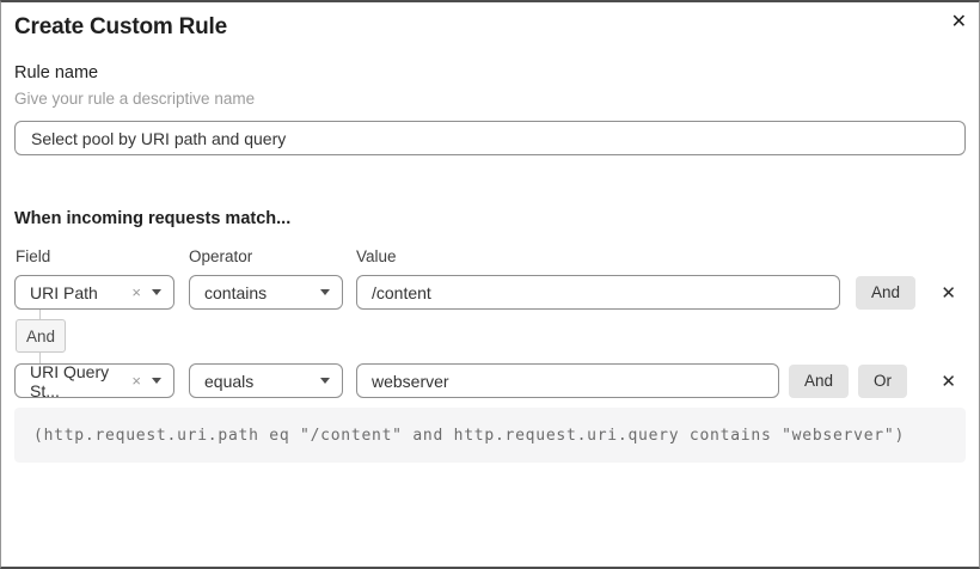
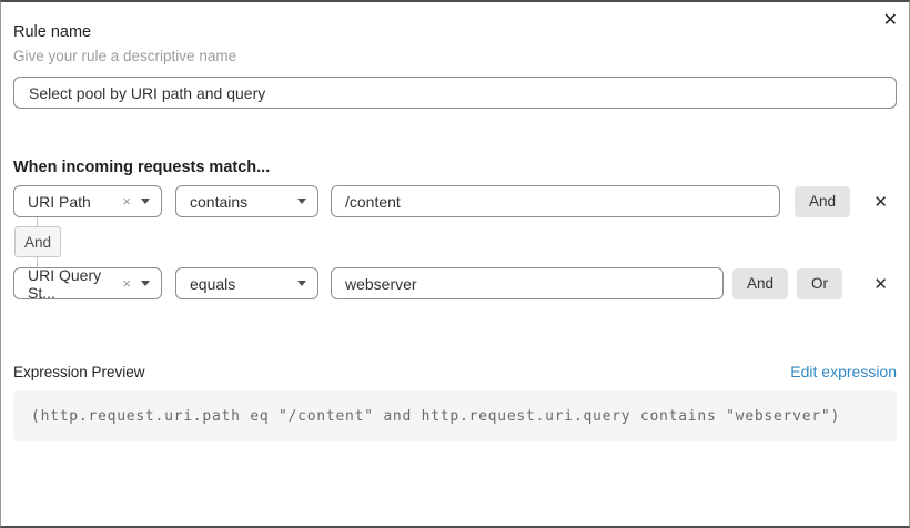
  ✕
- Create Custom Rule
  Rule name
  Give your rule a descriptive name
  Select pool by URI path and query
  When incoming requests match...
- Field
- Operator
- Value
  URI Path
  ×
  contains
  /content
  And
  ✕
  And
  URI Query St...
  ×
  equals
  webserver
  And
  Or
  ✕
+ Expression Preview
+ Edit expression
  (http.request.uri.path eq "/content" and http.request.uri.query contains "webserver")
